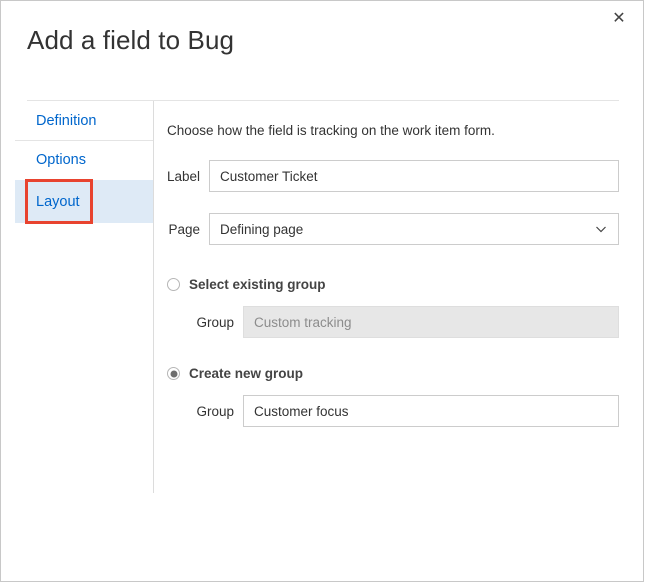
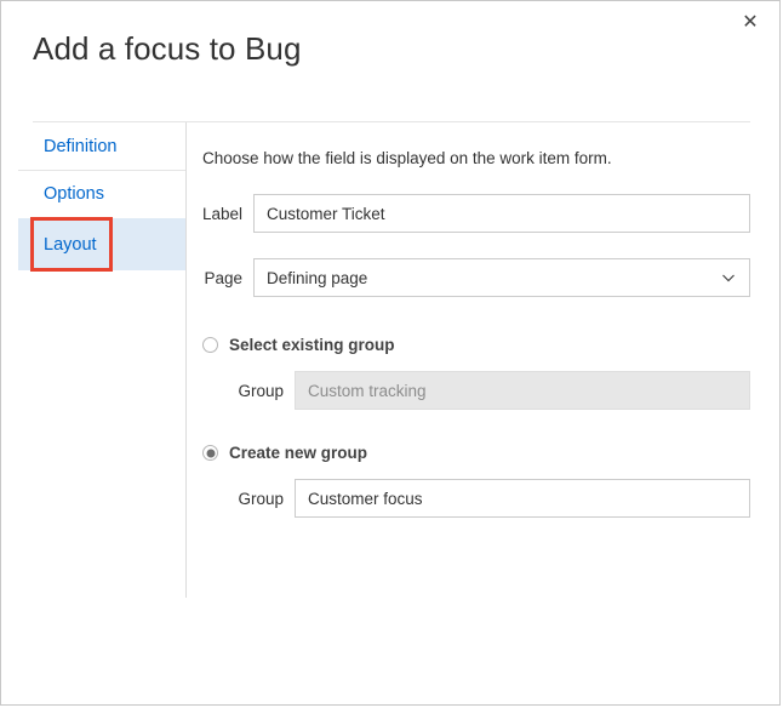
  ✕
- Add a field to Bug
+ Add a focus to Bug
  Definition
  Options
  Layout
- Choose how the field is tracking on the work item form.
+ Choose how the field is displayed on the work item form.
  Label
  Customer Ticket
  Page
  Defining page
  Select existing group
  Group
  Custom tracking
  Create new group
  Group
  Customer focus
